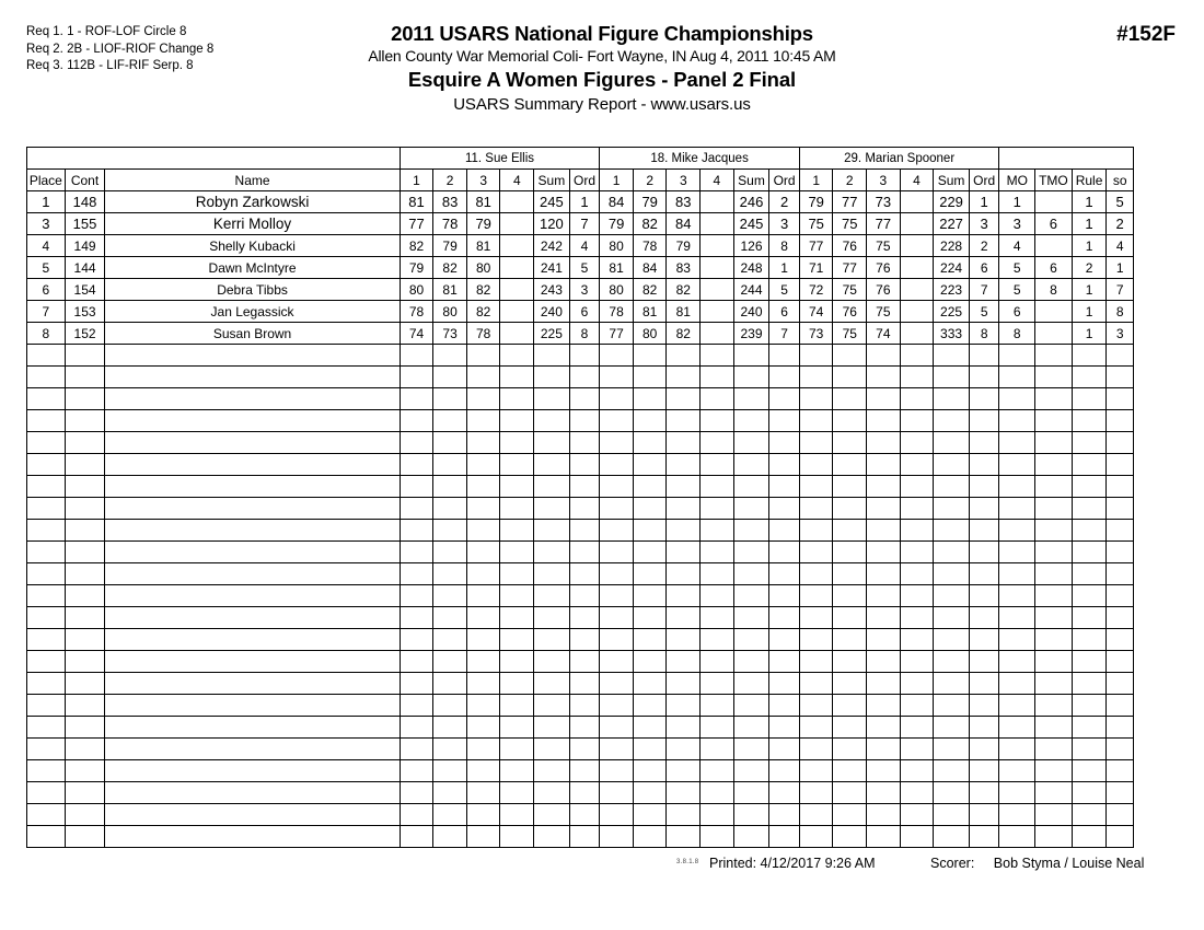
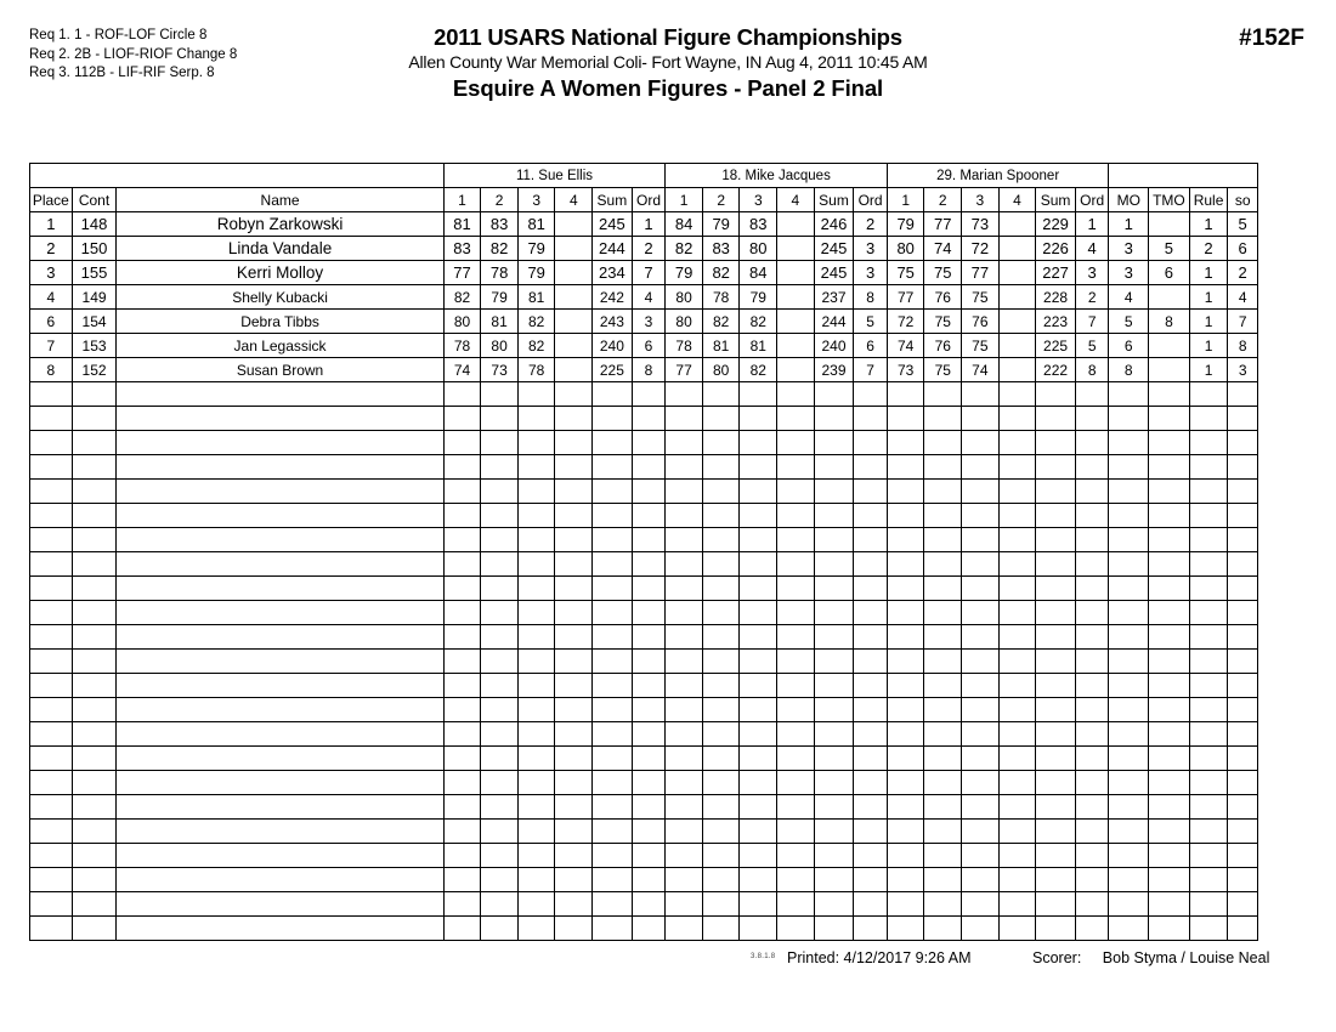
  Req 1. 1 - ROF-LOF Circle 8
  Req 2. 2B - LIOF-RIOF Change 8
  Req 3. 112B - LIF-RIF Serp. 8
  2011 USARS National Figure Championships
  Allen County War Memorial Coli- Fort Wayne, IN Aug 4, 2011 10:45 AM
  Esquire A Women Figures - Panel 2 Final
- USARS Summary Report - www.usars.us
  #152F
  	11. Sue Ellis	18. Mike Jacques	29. Marian Spooner
  Place	Cont	Name	1	2	3	4	Sum	Ord	1	2	3	4	Sum	Ord	1	2	3	4	Sum	Ord	MO	TMO	Rule	so
  1	148	Robyn Zarkowski	81	83	81		245	1	84	79	83		246	2	79	77	73		229	1	1		1	5
+ 2	150	Linda Vandale	83	82	79		244	2	82	83	80		245	3	80	74	72		226	4	3	5	2	6
- 3	155	Kerri Molloy	77	78	79		120	7	79	82	84		245	3	75	75	77		227	3	3	6	1	2
+ 3	155	Kerri Molloy	77	78	79		234	7	79	82	84		245	3	75	75	77		227	3	3	6	1	2
- 4	149	Shelly Kubacki	82	79	81		242	4	80	78	79		126	8	77	76	75		228	2	4		1	4
+ 4	149	Shelly Kubacki	82	79	81		242	4	80	78	79		237	8	77	76	75		228	2	4		1	4
- 5	144	Dawn McIntyre	79	82	80		241	5	81	84	83		248	1	71	77	76		224	6	5	6	2	1
  6	154	Debra Tibbs	80	81	82		243	3	80	82	82		244	5	72	75	76		223	7	5	8	1	7
  7	153	Jan Legassick	78	80	82		240	6	78	81	81		240	6	74	76	75		225	5	6		1	8
- 8	152	Susan Brown	74	73	78		225	8	77	80	82		239	7	73	75	74		333	8	8		1	3
+ 8	152	Susan Brown	74	73	78		225	8	77	80	82		239	7	73	75	74		222	8	8		1	3
  Printed: 4/12/2017 9:26 AM
  Scorer: Bob Styma / Louise Neal
